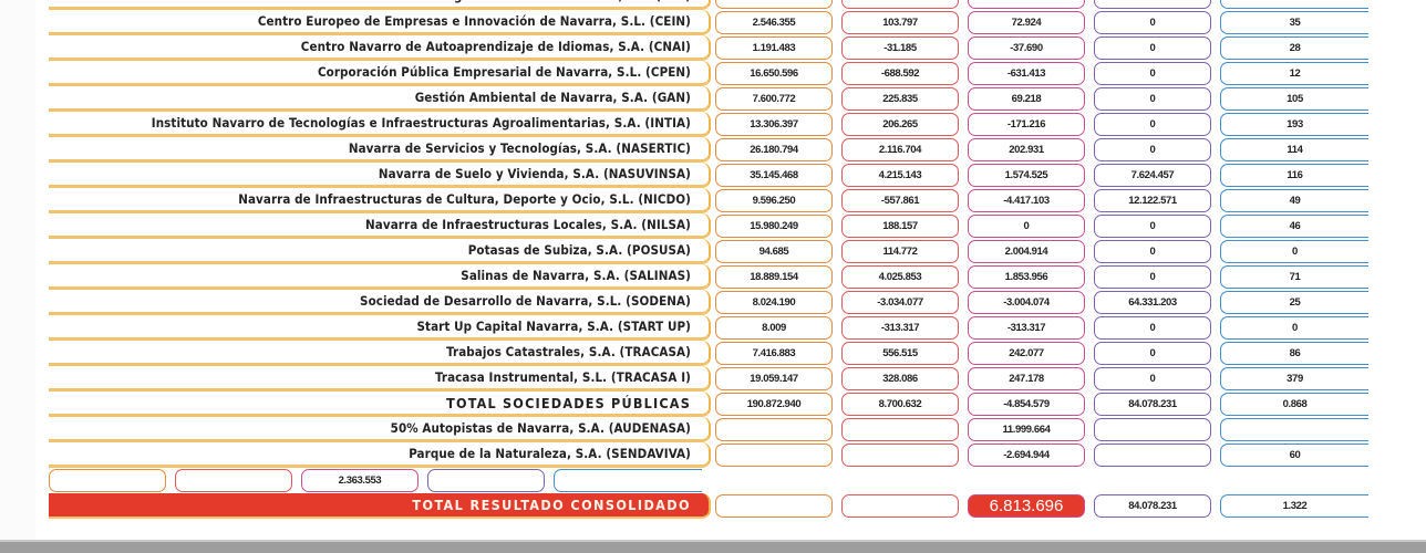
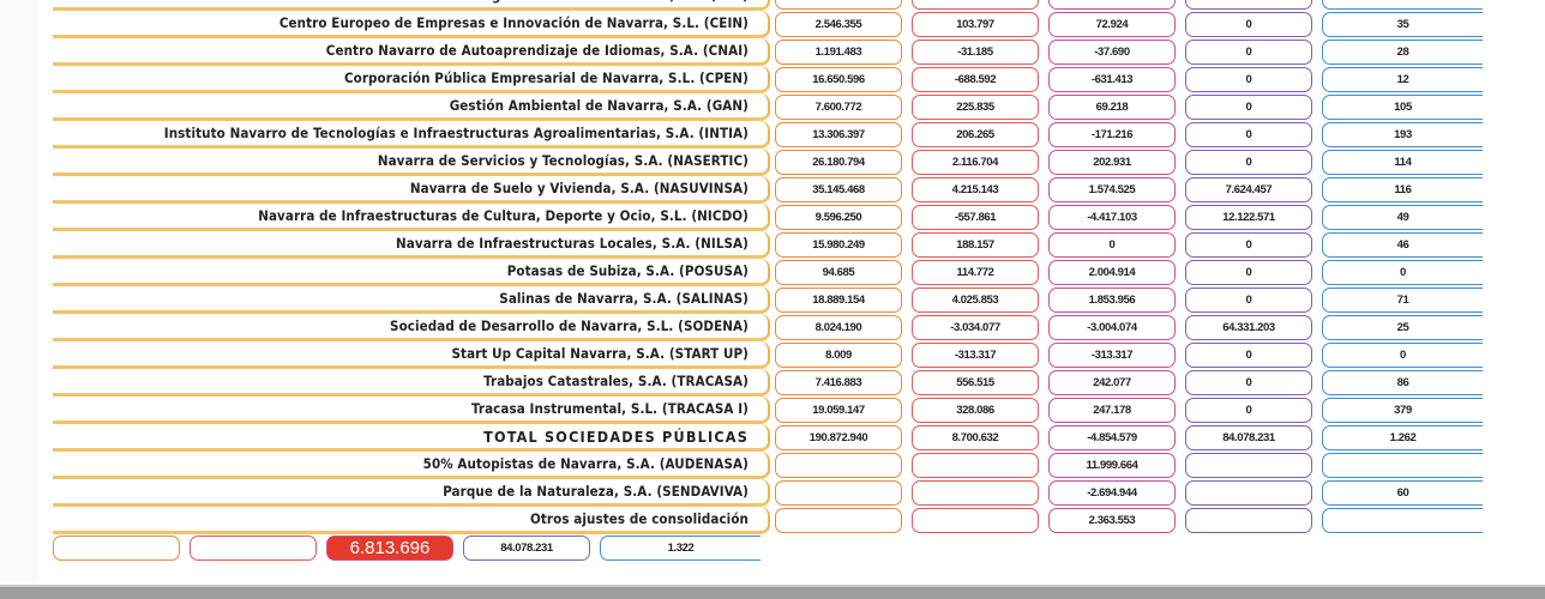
  Centro Europeo de Empresas e Innovación de Navarra, S.L. (CEIN)
  2.546.355
  103.797
  72.924
  0
  35
  Centro Navarro de Autoaprendizaje de Idiomas, S.A. (CNAI)
  1.191.483
  -31.185
  -37.690
  0
  28
  Corporación Pública Empresarial de Navarra, S.L. (CPEN)
  16.650.596
  -688.592
  -631.413
  0
  12
  Gestión Ambiental de Navarra, S.A. (GAN)
  7.600.772
  225.835
  69.218
  0
  105
  Instituto Navarro de Tecnologías e Infraestructuras Agroalimentarias, S.A. (INTIA)
  13.306.397
  206.265
  -171.216
  0
  193
  Navarra de Servicios y Tecnologías, S.A. (NASERTIC)
  26.180.794
  2.116.704
  202.931
  0
  114
  Navarra de Suelo y Vivienda, S.A. (NASUVINSA)
  35.145.468
  4.215.143
  1.574.525
  7.624.457
  116
  Navarra de Infraestructuras de Cultura, Deporte y Ocio, S.L. (NICDO)
  9.596.250
  -557.861
  -4.417.103
  12.122.571
  49
  Navarra de Infraestructuras Locales, S.A. (NILSA)
  15.980.249
  188.157
  0
  0
  46
  Potasas de Subiza, S.A. (POSUSA)
  94.685
  114.772
  2.004.914
  0
  0
  Salinas de Navarra, S.A. (SALINAS)
  18.889.154
  4.025.853
  1.853.956
  0
  71
  Sociedad de Desarrollo de Navarra, S.L. (SODENA)
  8.024.190
  -3.034.077
  -3.004.074
  64.331.203
  25
  Start Up Capital Navarra, S.A. (START UP)
  8.009
  -313.317
  -313.317
  0
  0
  Trabajos Catastrales, S.A. (TRACASA)
  7.416.883
  556.515
  242.077
  0
  86
  Tracasa Instrumental, S.L. (TRACASA I)
  19.059.147
  328.086
  247.178
  0
  379
  TOTAL SOCIEDADES PÚBLICAS
  190.872.940
  8.700.632
  -4.854.579
  84.078.231
- 0.868
+ 1.262
  50% Autopistas de Navarra, S.A. (AUDENASA)
  11.999.664
  Parque de la Naturaleza, S.A. (SENDAVIVA)
  -2.694.944
  60
+ Otros ajustes de consolidación
  2.363.553
- TOTAL RESULTADO CONSOLIDADO
  6.813.696
  84.078.231
  1.322
